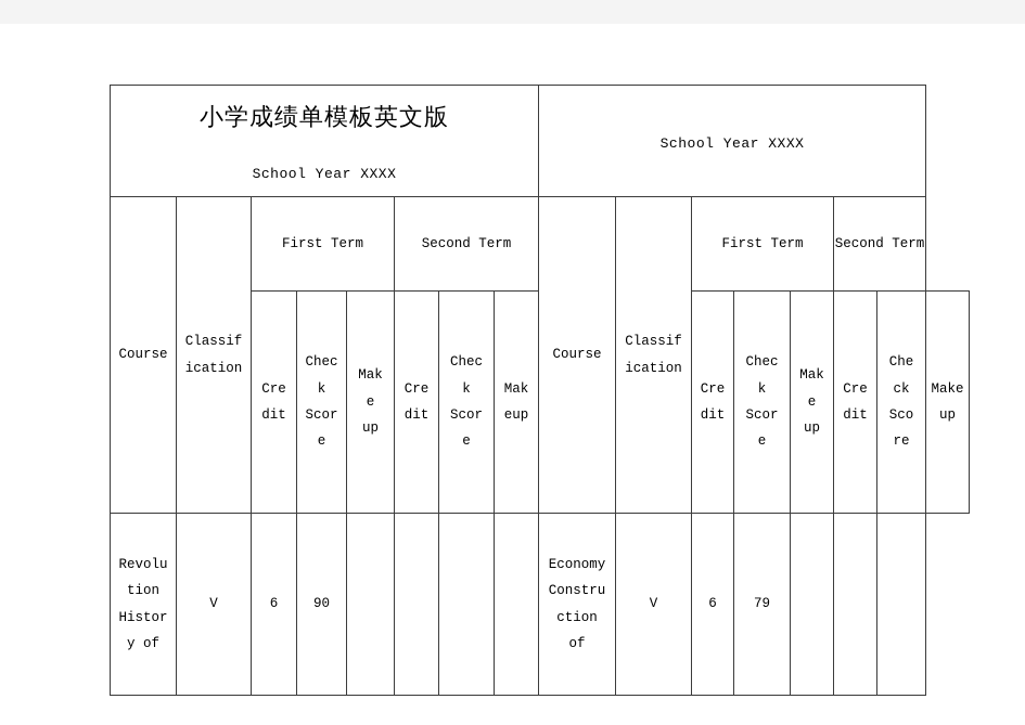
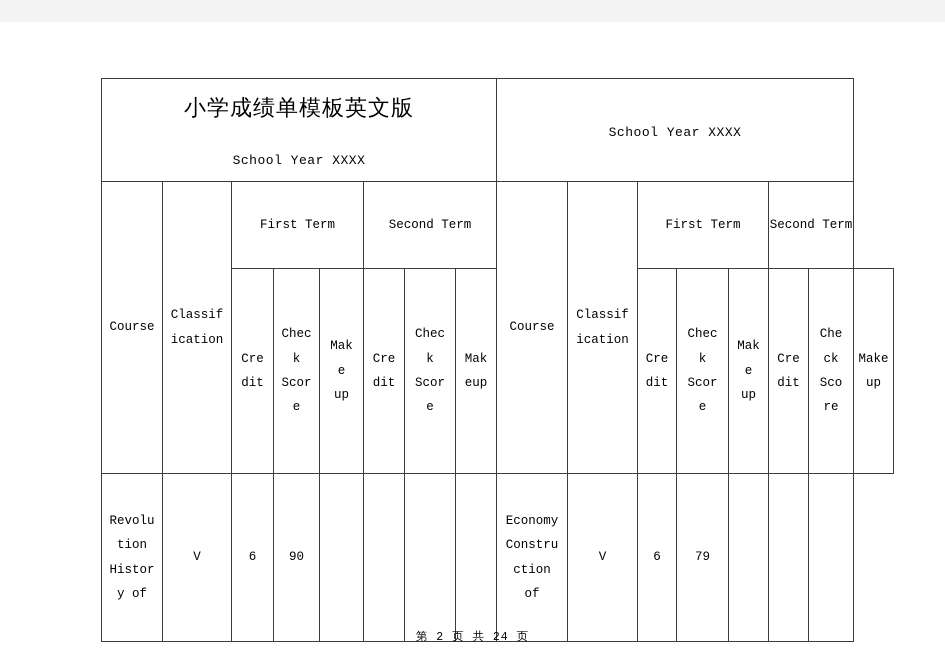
  小学成绩单模板英文版 School Year XXXX	School Year XXXX
  Course	Classif ication	First Term	Second Term	Course	Classif ication	First Term	Second Term
  Cre dit	Chec k Scor e	Mak e up	Cre dit	Chec k Scor e	Mak eup	Cre dit	Chec k Scor e	Mak e up	Cre dit	Che ck Sco re	Make up
  Revolu tion Histor y of	V	6	90					Economy Constru ction of	V	6	79
+ 第 2 页 共 24 页
